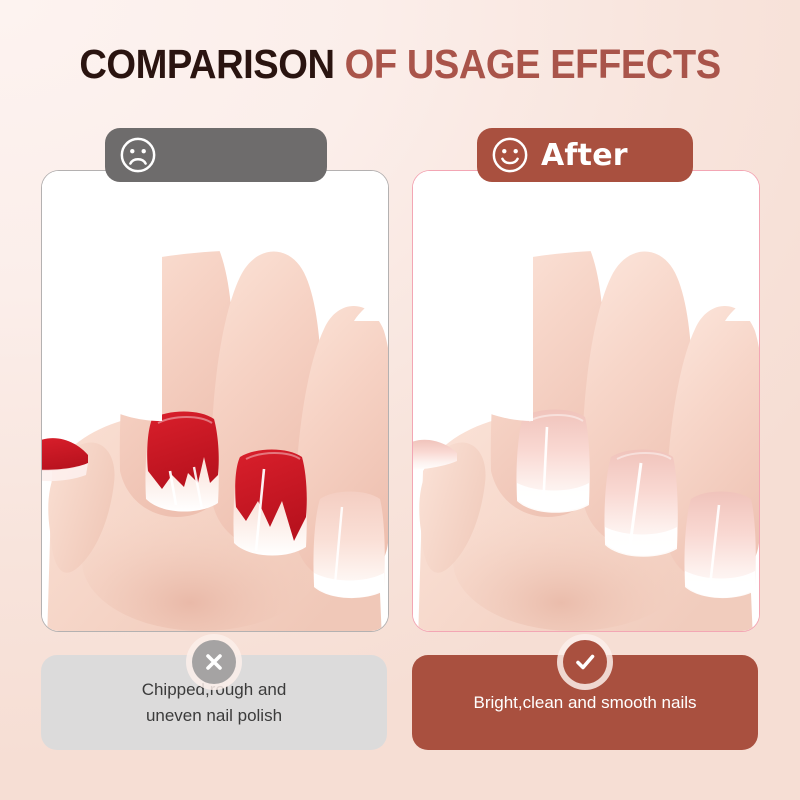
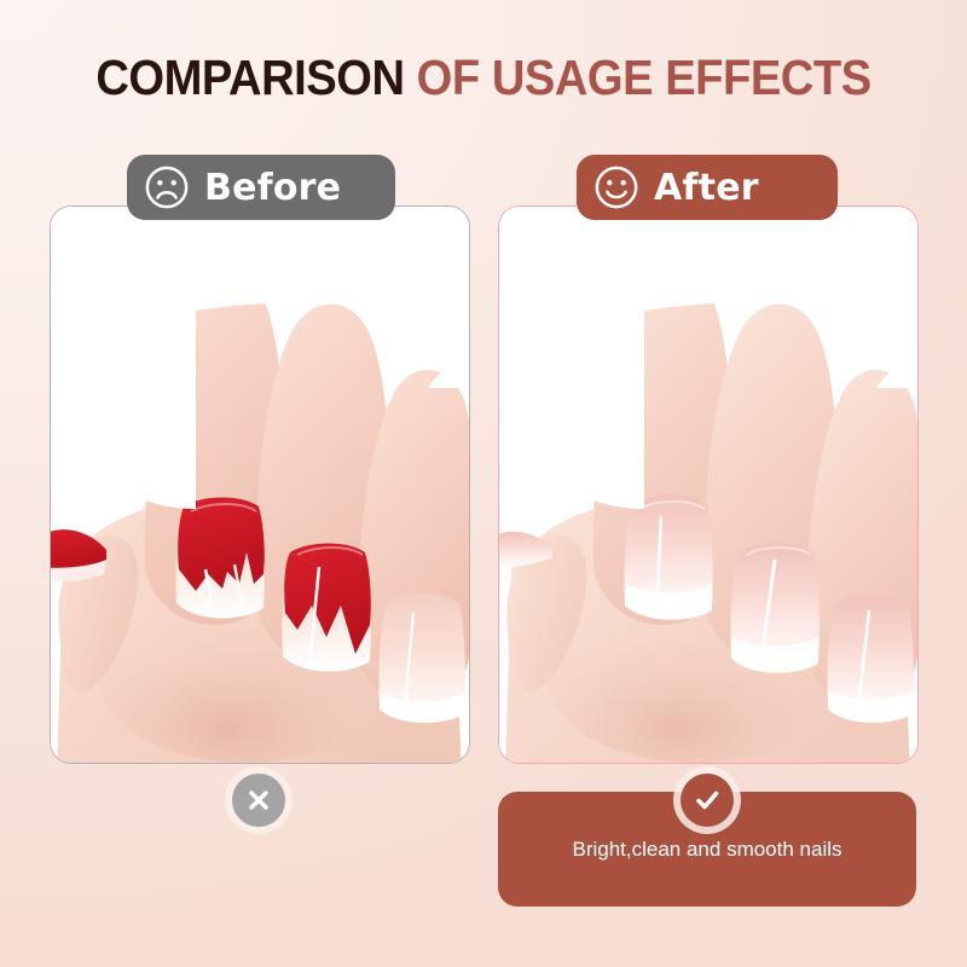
  COMPARISON OF USAGE EFFECTS
+ Before
  After
- Chipped,rough and
- uneven nail polish
  Bright,clean and smooth nails
